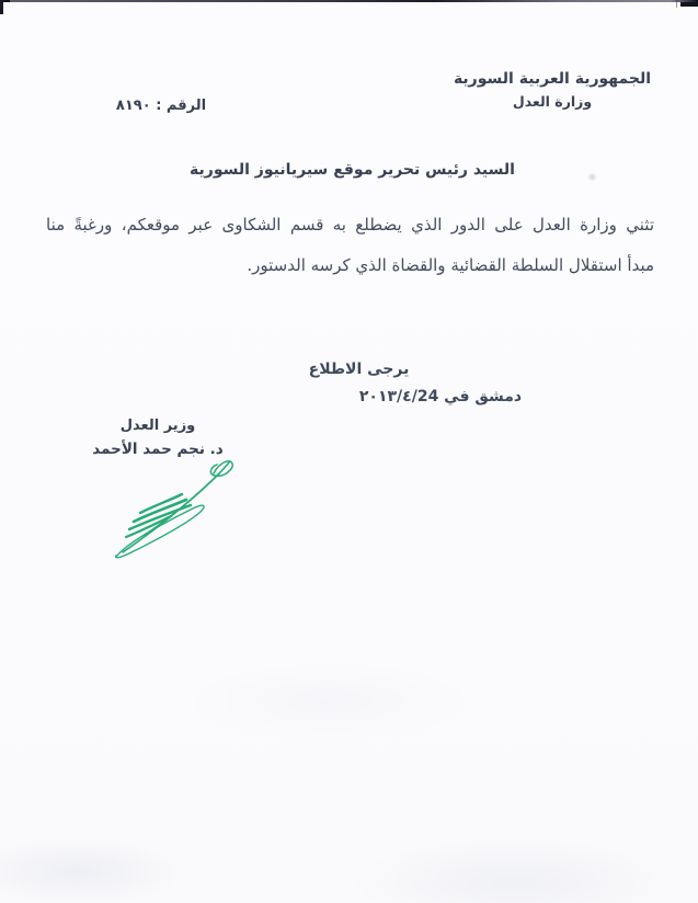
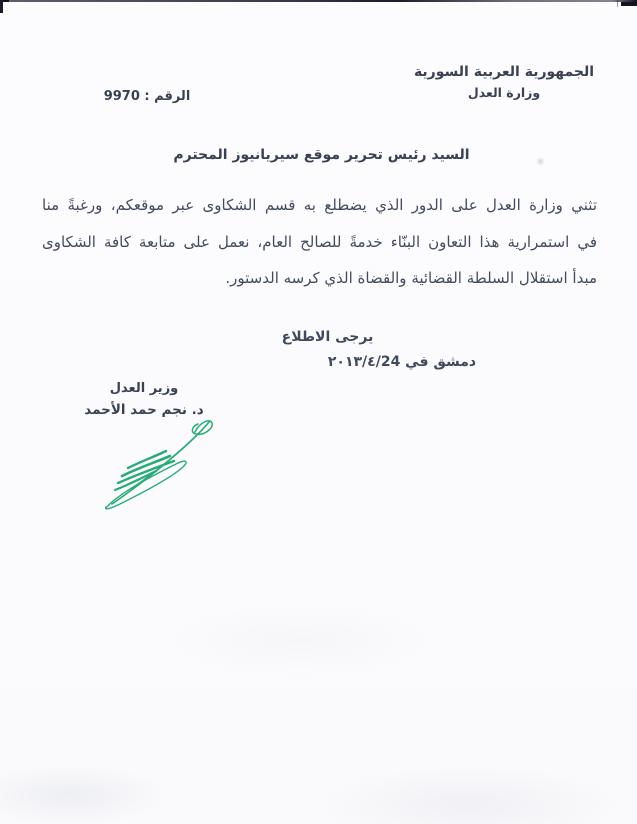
  الجمهورية العربية السورية
  وزارة العدل
- الرقم : ٨١٩٠
+ الرقم : 9970
- السيد رئيس تحرير موقع سيريانيوز السورية
+ السيد رئيس تحرير موقع سيريانيوز المحترم
  تثني وزارة العدل على الدور الذي يضطلع به قسم الشكاوى عبر موقعكم، ورغبةً منا
+ في استمرارية هذا التعاون البنّاء خدمةً للصالح العام، نعمل على متابعة كافة الشكاوى
  مبدأ استقلال السلطة القضائية والقضاة الذي كرسه الدستور.
  يرجى الاطلاع
  دمشق في ٢٠١٣/٤/24
  وزير العدل
  د. نجم حمد الأحمد
